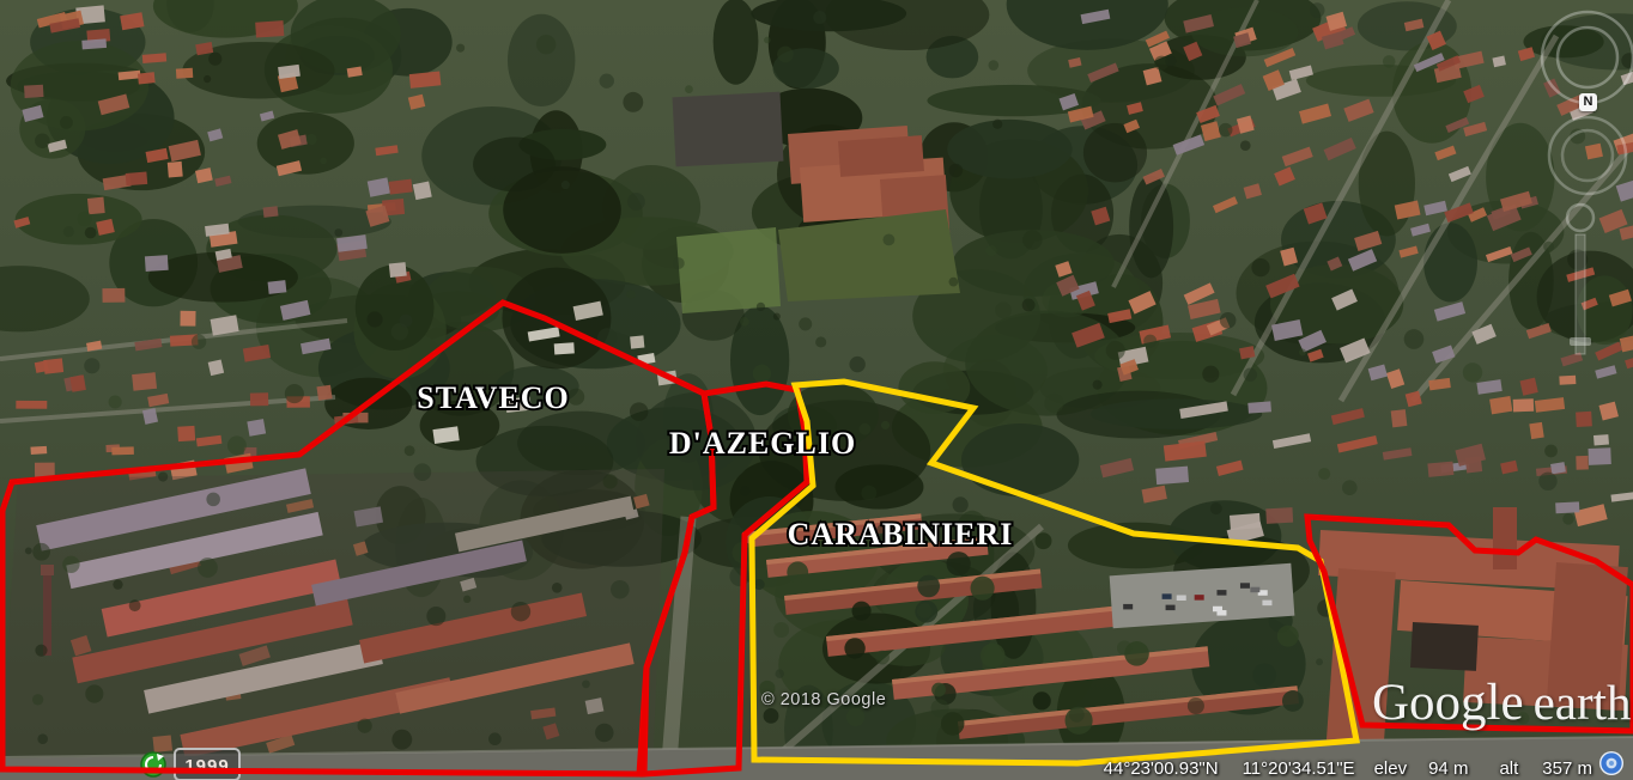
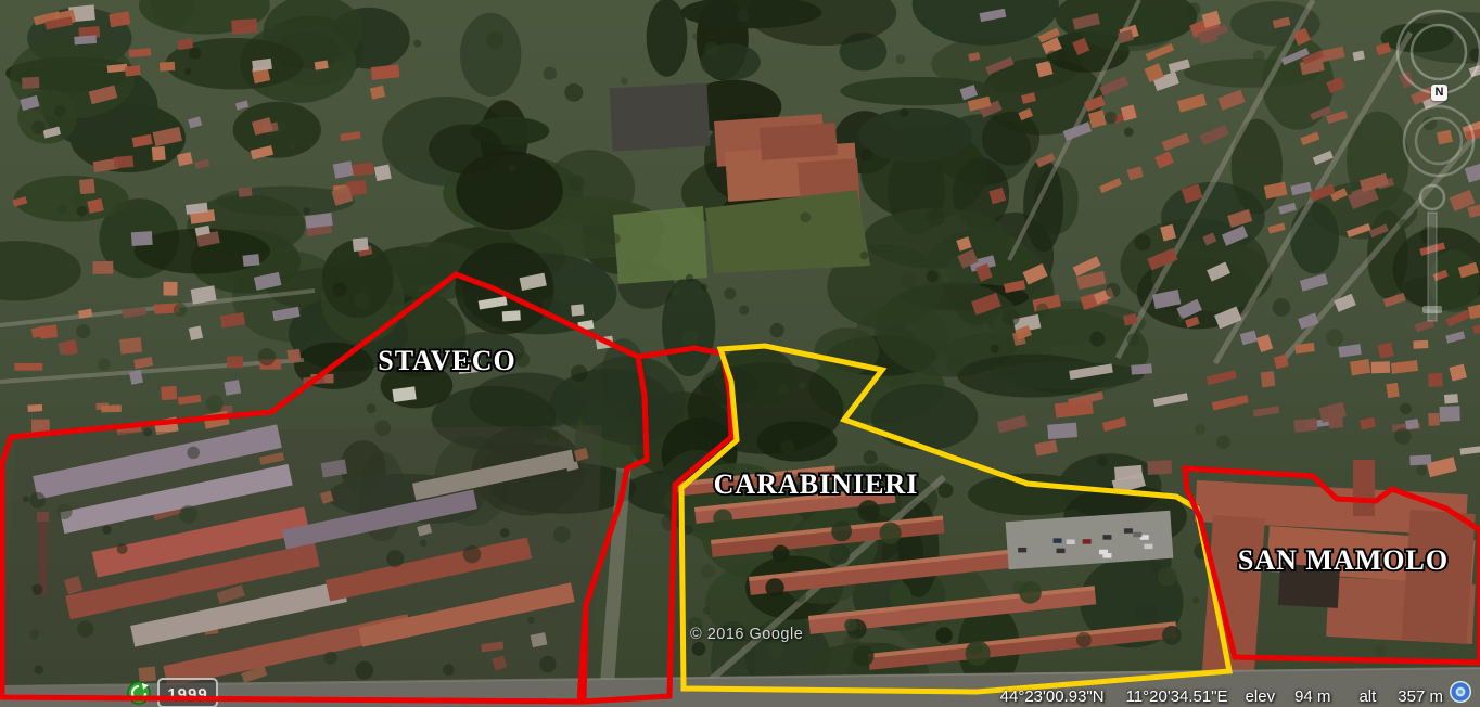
  1999
  STAVECO
- D'AZEGLIO
  CARABINIERI
+ SAN MAMOLO
- © 2018 Google
+ © 2016 Google
- Google earth
  44°23'00.93"N
  11°20'34.51"E
  elev
  94 m
  alt
  357 m
  N
